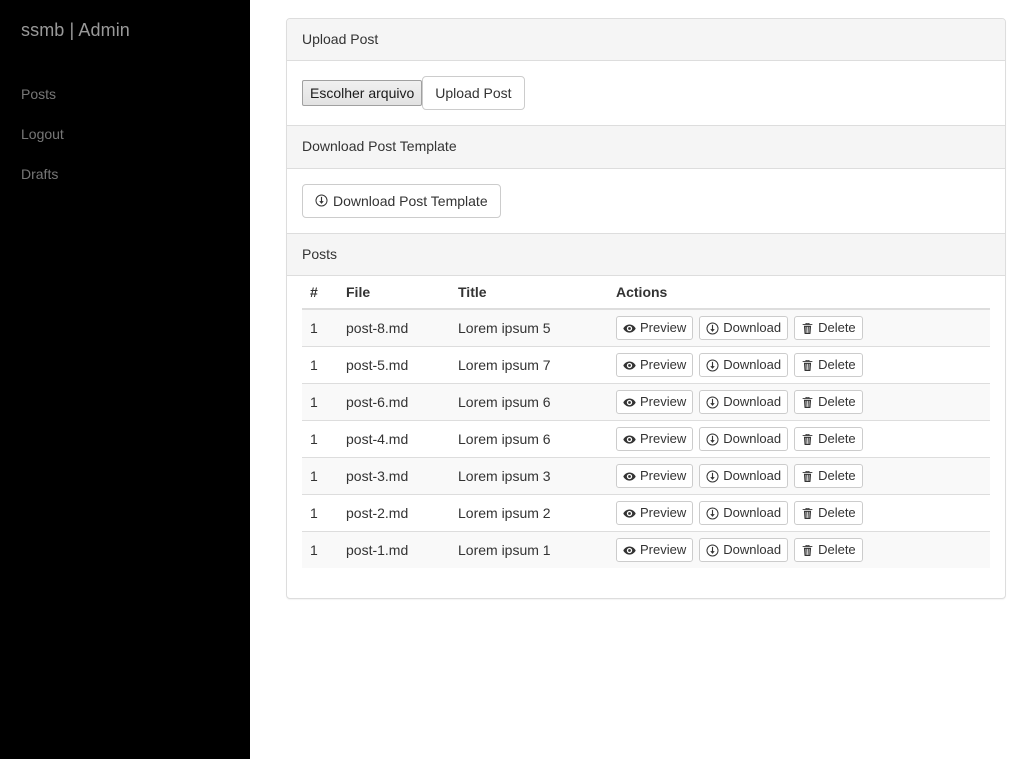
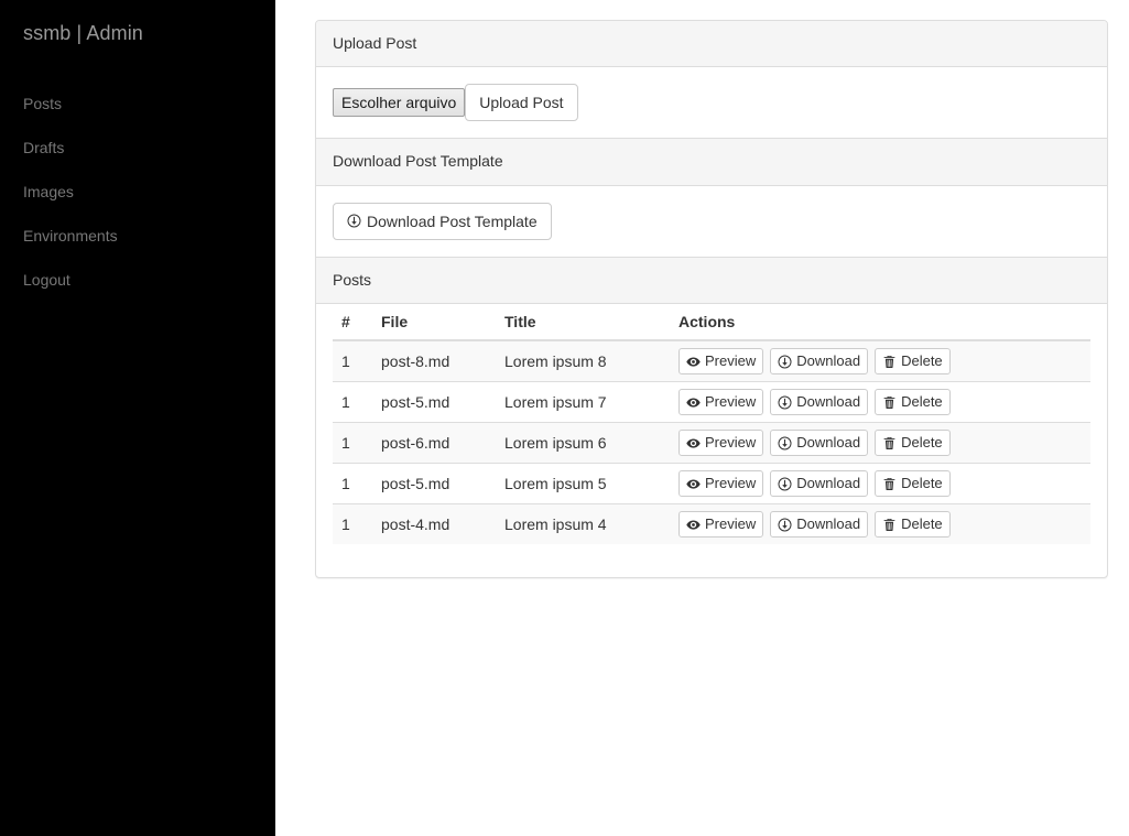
  ssmb | Admin
  Posts
- Logout
+ Drafts
+ Images
+ Environments
- Drafts
+ Logout
  Upload Post
  Escolher arquivo
  Upload Post
  Download Post Template
  Download Post Template
  Posts
  #	File	Title	Actions
- 1	post-8.md	Lorem ipsum 5	Preview Download Delete
+ 1	post-8.md	Lorem ipsum 8	Preview Download Delete
  1	post-5.md	Lorem ipsum 7	Preview Download Delete
  1	post-6.md	Lorem ipsum 6	Preview Download Delete
+ 1	post-5.md	Lorem ipsum 5	Preview Download Delete
- 1	post-4.md	Lorem ipsum 6	Preview Download Delete
+ 1	post-4.md	Lorem ipsum 4	Preview Download Delete
- 1	post-3.md	Lorem ipsum 3	Preview Download Delete
- 1	post-2.md	Lorem ipsum 2	Preview Download Delete
- 1	post-1.md	Lorem ipsum 1	Preview Download Delete
